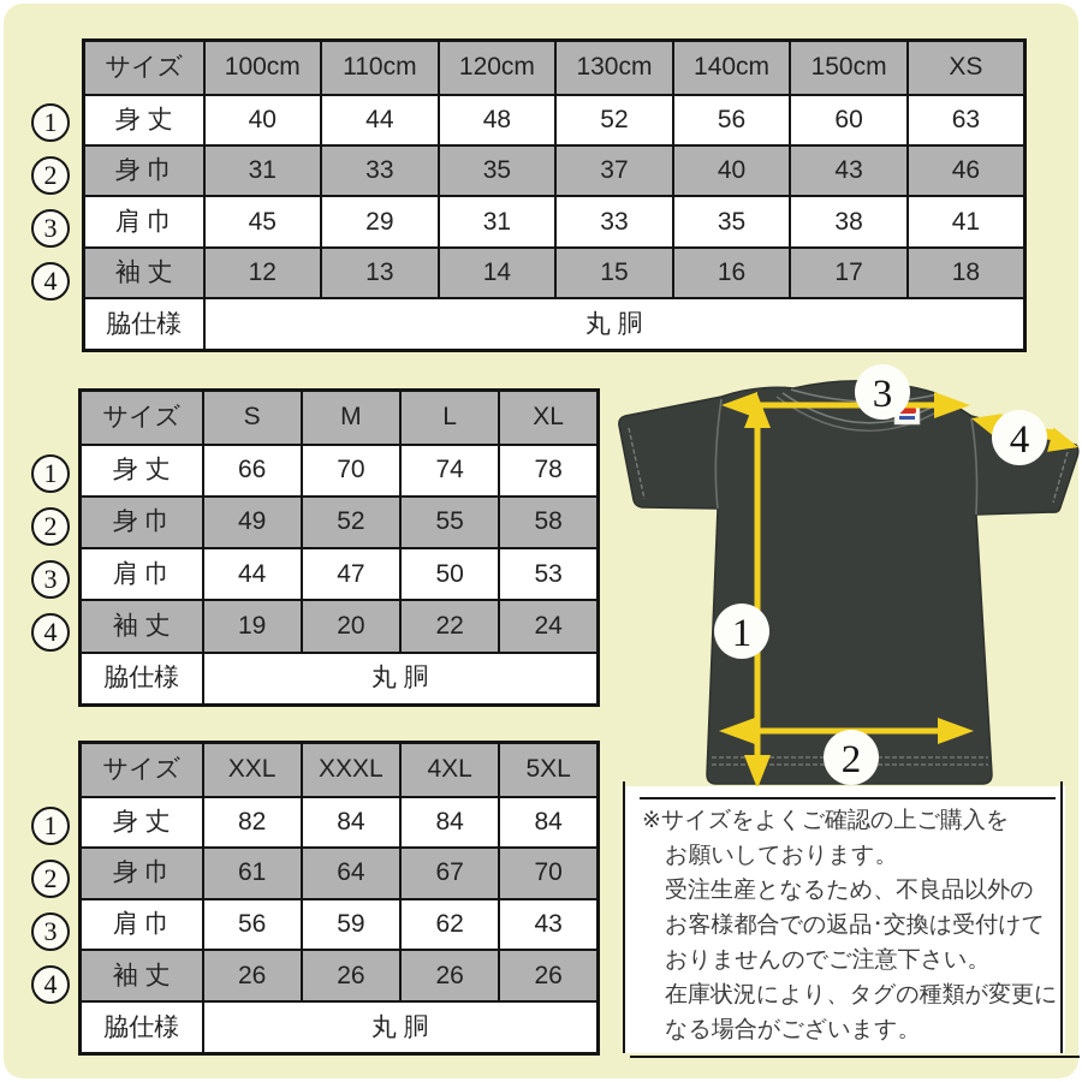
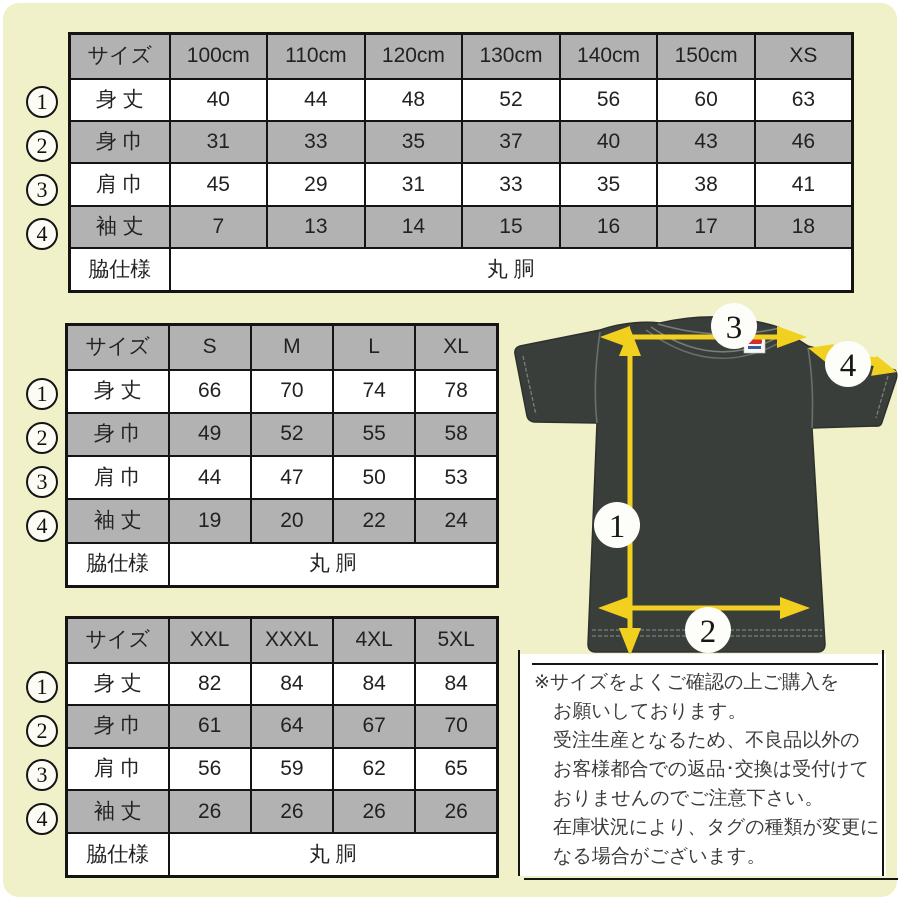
  1
  2
  3
  4
  1
  2
  3
  4
  1
  2
  3
  4
  サイズ	100cm	110cm	120cm	130cm	140cm	150cm	XS
  身 丈	40	44	48	52	56	60	63
  身 巾	31	33	35	37	40	43	46
  肩 巾	45	29	31	33	35	38	41
- 袖 丈	12	13	14	15	16	17	18
+ 袖 丈	7	13	14	15	16	17	18
  脇仕様	丸 胴
  サイズ	S	M	L	XL
  身 丈	66	70	74	78
  身 巾	49	52	55	58
  肩 巾	44	47	50	53
  袖 丈	19	20	22	24
  脇仕様	丸 胴
  サイズ	XXL	XXXL	4XL	5XL
  身 丈	82	84	84	84
  身 巾	61	64	67	70
- 肩 巾	56	59	62	43
+ 肩 巾	56	59	62	65
  袖 丈	26	26	26	26
  脇仕様	丸 胴
  1
  2
  3
  4
  ※サイズをよくご確認の上ご購入を
  お願いしております。
  受注生産となるため、不良品以外の
  お客様都合での返品･交換は受付けて
  おりませんのでご注意下さい。
  在庫状況により、タグの種類が変更に
  なる場合がございます。
